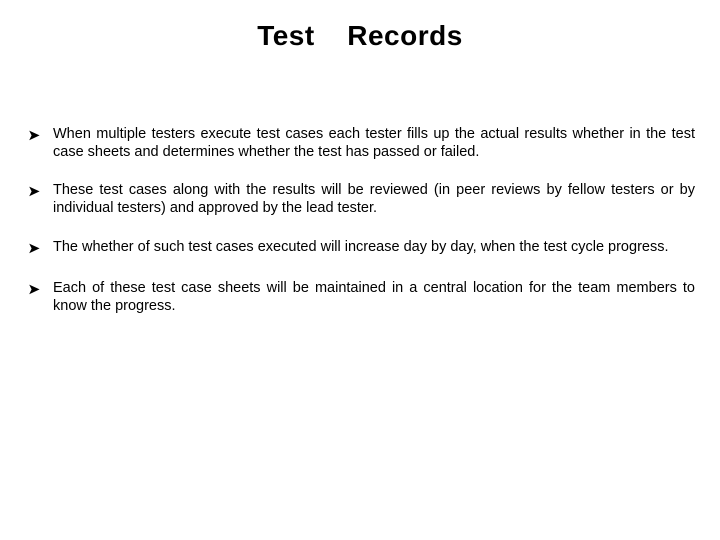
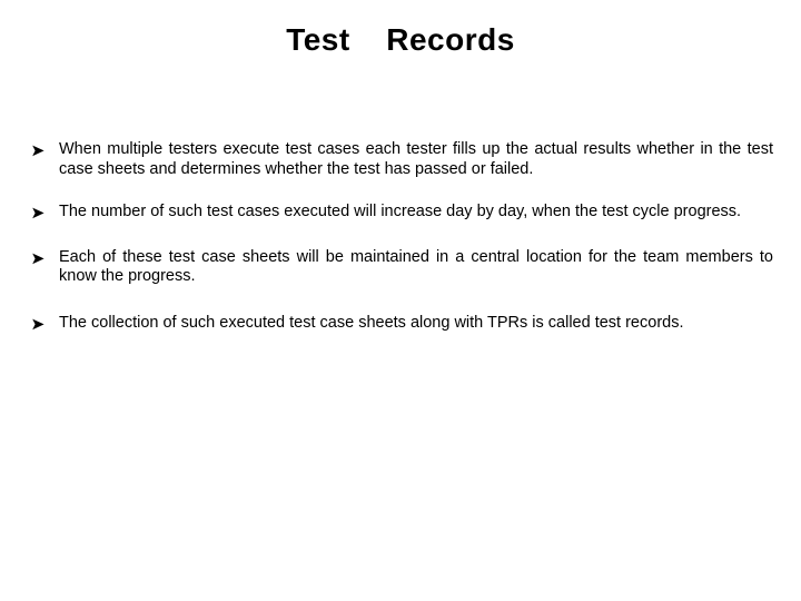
  Test Records
  When multiple testers execute test cases each tester fills up the actual results whether in the test case sheets and determines whether the test has passed or failed.
- These test cases along with the results will be reviewed (in peer reviews by fellow testers or by individual testers) and approved by the lead tester.
- The whether of such test cases executed will increase day by day, when the test cycle progress.
+ The number of such test cases executed will increase day by day, when the test cycle progress.
  Each of these test case sheets will be maintained in a central location for the team members to know the progress.
+ The collection of such executed test case sheets along with TPRs is called test records.
